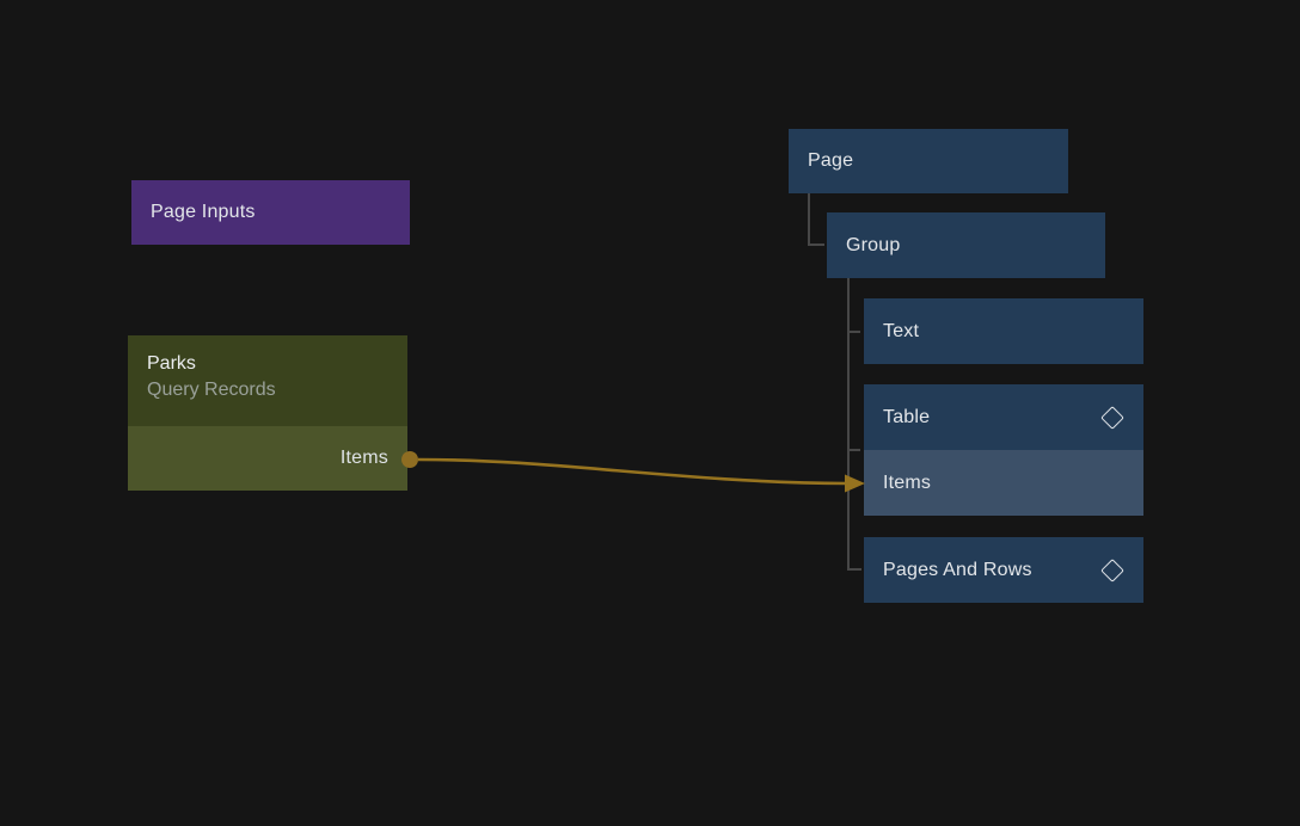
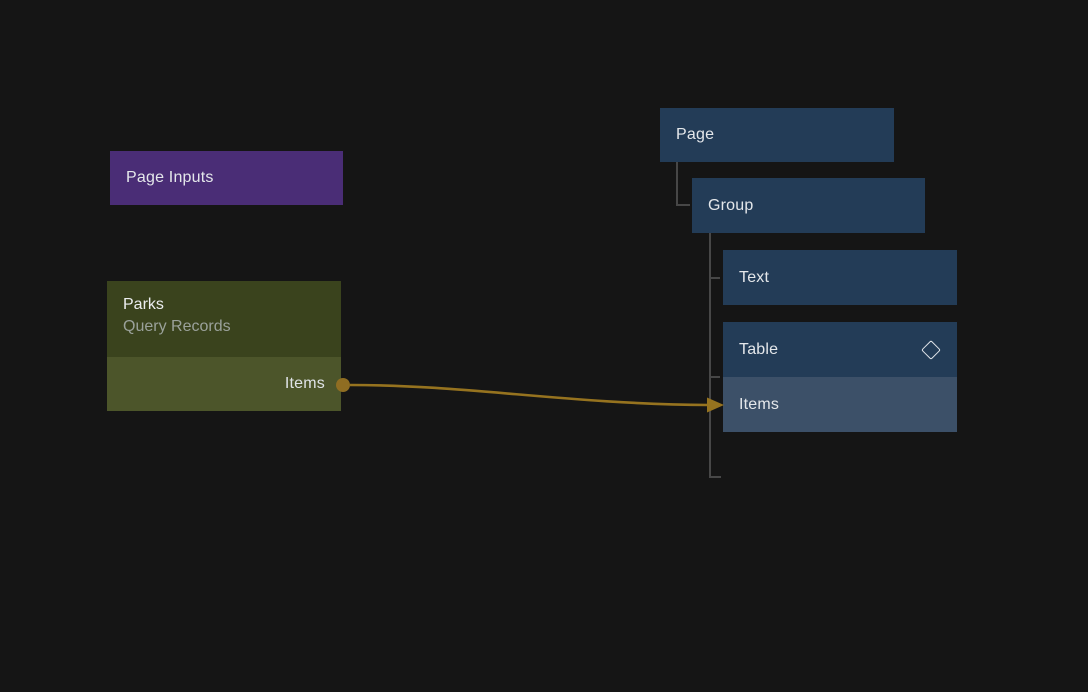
  Page Inputs
  Parks
  Query Records
  Items
  Page
  Group
  Text
  Table
  Items
- Pages And Rows
